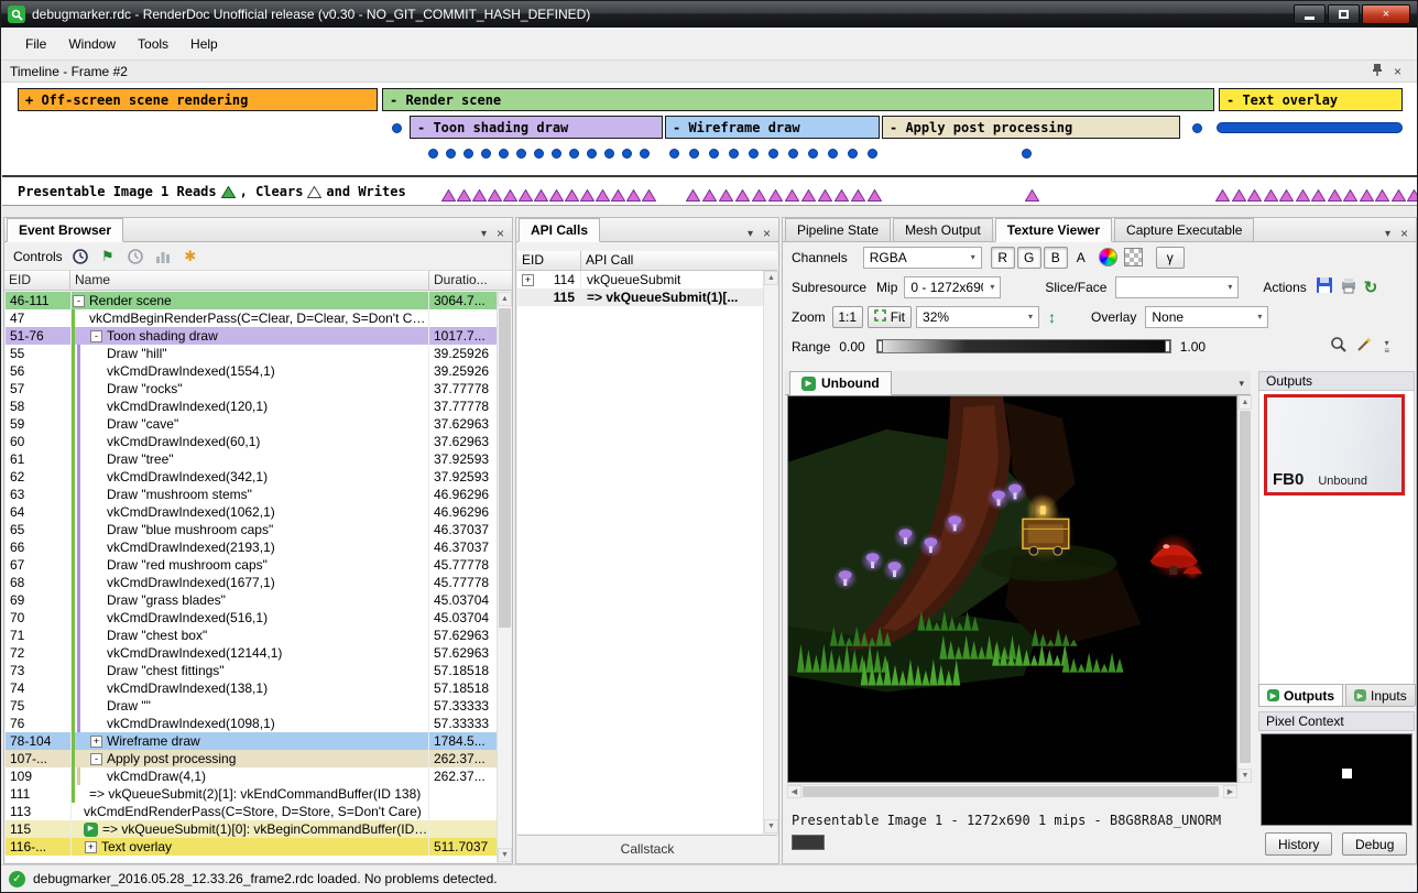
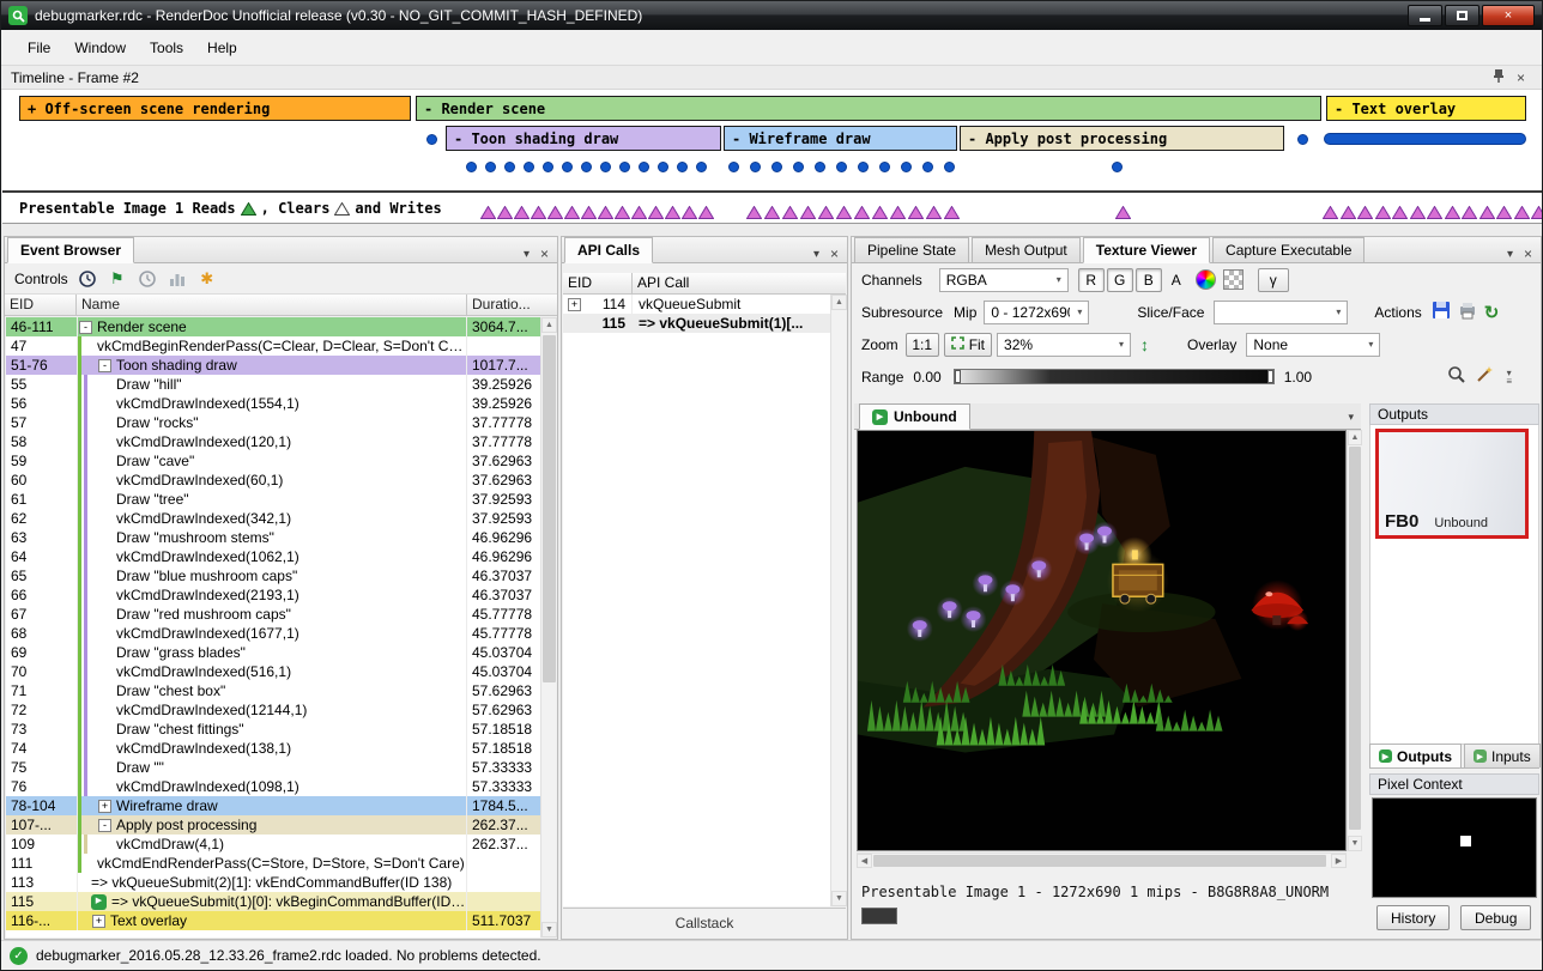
  debugmarker.rdc - RenderDoc Unofficial release (v0.30 - NO_GIT_COMMIT_HASH_DEFINED)
  ×
  File
  Window
  Tools
  Help
  Timeline - Frame #2
  ×
  + Off-screen scene rendering
  - Render scene
  - Text overlay
  - Toon shading draw
  - Wireframe draw
  - Apply post processing
  Presentable Image 1 Reads
  , Clears
  and Writes
  Event Browser
  ▾
  ×
  Controls
  ⚑
  ✱
  EID
  Name
  Duratio...
  46-111
  -
  Render scene
  3064.7...
  47
  vkCmdBeginRenderPass(C=Clear, D=Clear, S=Don't Care
  51-76
  -
  Toon shading draw
  1017.7...
  55
  Draw "hill"
  39.25926
  56
  vkCmdDrawIndexed(1554,1)
  39.25926
  57
  Draw "rocks"
  37.77778
  58
  vkCmdDrawIndexed(120,1)
  37.77778
  59
  Draw "cave"
  37.62963
  60
  vkCmdDrawIndexed(60,1)
  37.62963
  61
  Draw "tree"
  37.92593
  62
  vkCmdDrawIndexed(342,1)
  37.92593
  63
  Draw "mushroom stems"
  46.96296
  64
  vkCmdDrawIndexed(1062,1)
  46.96296
  65
  Draw "blue mushroom caps"
  46.37037
  66
  vkCmdDrawIndexed(2193,1)
  46.37037
  67
  Draw "red mushroom caps"
  45.77778
  68
  vkCmdDrawIndexed(1677,1)
  45.77778
  69
  Draw "grass blades"
  45.03704
  70
  vkCmdDrawIndexed(516,1)
  45.03704
  71
  Draw "chest box"
  57.62963
  72
  vkCmdDrawIndexed(12144,1)
  57.62963
  73
  Draw "chest fittings"
  57.18518
  74
  vkCmdDrawIndexed(138,1)
  57.18518
  75
  Draw ""
  57.33333
  76
  vkCmdDrawIndexed(1098,1)
  57.33333
  78-104
  +
  Wireframe draw
  1784.5...
  107-...
  -
  Apply post processing
  262.37...
  109
  vkCmdDraw(4,1)
  262.37...
  111
- => vkQueueSubmit(2)[1]: vkEndCommandBuffer(ID 138)
+ vkCmdEndRenderPass(C=Store, D=Store, S=Don't Care)
  113
- vkCmdEndRenderPass(C=Store, D=Store, S=Don't Care)
+ => vkQueueSubmit(2)[1]: vkEndCommandBuffer(ID 138)
  115
  => vkQueueSubmit(1)[0]: vkBeginCommandBuffer(ID 1.
  116-...
  +
  Text overlay
  511.7037
  API Calls
  ▾
  ×
  EID
  API Call
  +
  114
  vkQueueSubmit
  115
  => vkQueueSubmit(1)[...
  Callstack
  Pipeline State
  Mesh Output
  Texture Viewer
  Capture Executable
  ▾
  ×
  Channels
  RGBA
  ▾
  R
  G
  B
  A
  γ
  Subresource
  Mip
  0 - 1272x69
  ▾
  Slice/Face
  ▾
  Actions
  ↻
  Zoom
  1:1
  Fit
  32%
  ▾
  ↕
  Overlay
  None
  ▾
  Range
  0.00
  1.00
  ▾
  ≡
  Unbound
  ▾
  Presentable Image 1 - 1272x690 1 mips - B8G8R8A8_UNORM
  Outputs
  FB0
  Unbound
  Outputs
  Inputs
  Pixel Context
  History
  Debug
  ✓
  debugmarker_2016.05.28_12.33.26_frame2.rdc loaded. No problems detected.
